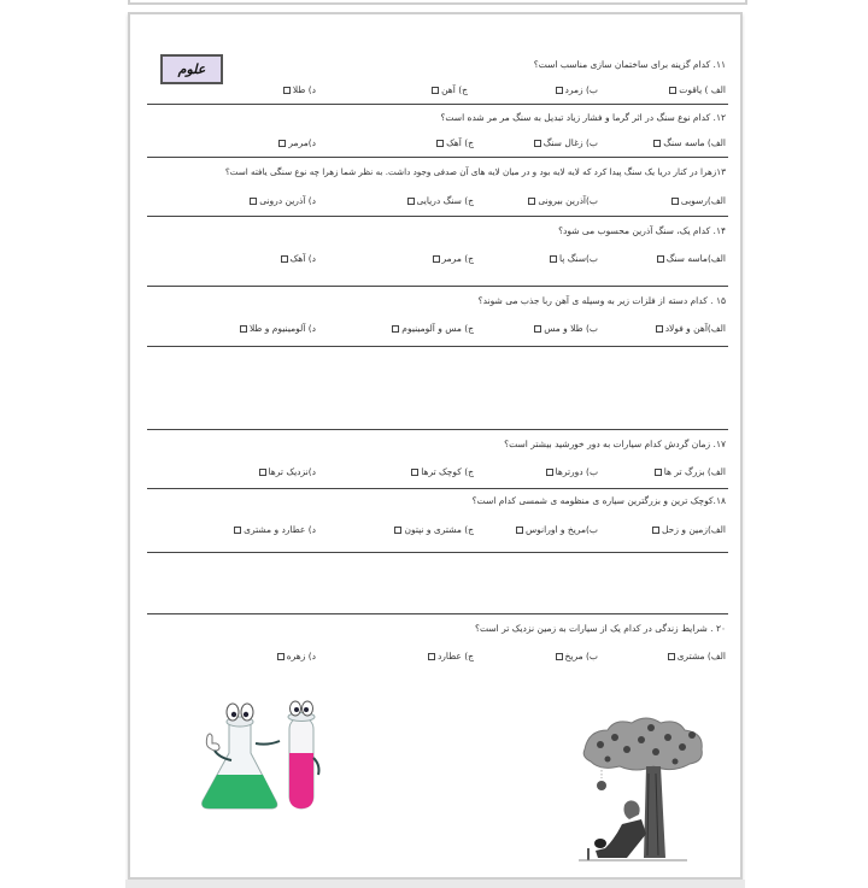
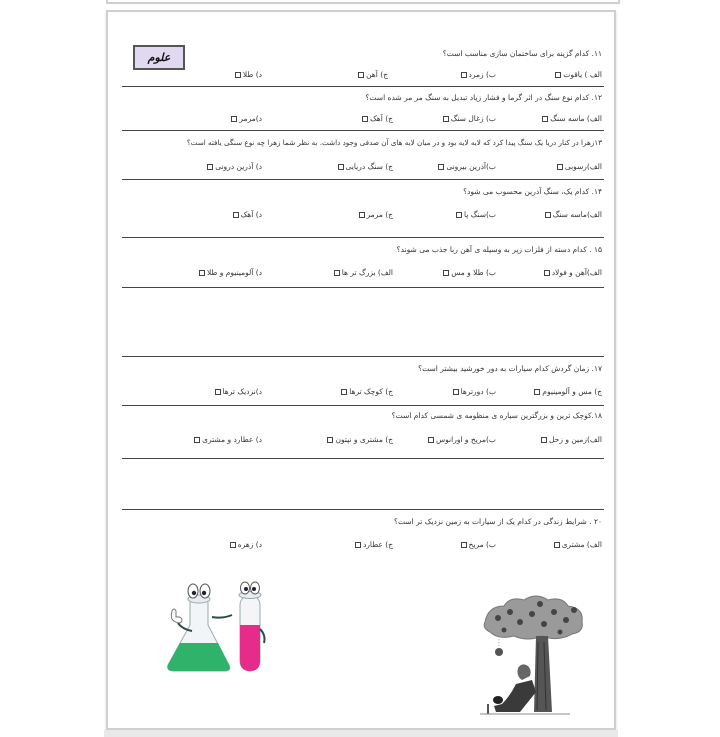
  علوم
  ۱۱. کدام گزینه برای ساختمان سازی مناسب است؟
  الف ) یاقوت
  ب) زمرد
  ج) آهن
  د) طلا
  ۱۲. کدام نوع سنگ در اثر گرما و فشار زیاد تبدیل به سنگ مر مر شده است؟
  الف) ماسه سنگ
  ب) زغال سنگ
  ج) آهک
  د)مرمر
  ۱۳زهرا در کنار دریا یک سنگ پیدا کرد که لایه لایه بود و در میان لایه های آن صدفی وجود داشت. به نظر شما زهرا چه نوع سنگی یافته است؟
  الف)رسوبی
  ب)آذرین بیرونی
  ج) سنگ دریایی
  د) آذرین درونی
  ۱۴. کدام یک، سنگ آذرین محسوب می شود؟
  الف)ماسه سنگ
  ب)سنگ پا
  ج) مرمر
  د) آهک
  ۱۵ . کدام دسته از فلزات زیر به وسیله ی آهن ربا جذب می شوند؟
  الف)آهن و فولاد
  ب) طلا و مس
- ج) مس و آلومینیوم
+ الف) بزرگ تر ها
  د) آلومینیوم و طلا
  ۱۷. زمان گردش کدام سیارات به دور خورشید بیشتر است؟
- الف) بزرگ تر ها
+ ج) مس و آلومینیوم
  ب) دورترها
  ج) کوچک ترها
  د)نزدیک ترها
  ۱۸.کوچک ترین و بزرگترین سیاره ی منظومه ی شمسی کدام است؟
  الف)زمین و زحل
  ب)مریخ و اورانوس
  ج) مشتری و نپتون
  د) عطارد و مشتری
  ۲۰ . شرایط زندگی در کدام یک از سیارات به زمین نزدیک تر است؟
  الف) مشتری
  ب) مریخ
  ج) عطارد
  د) زهره
